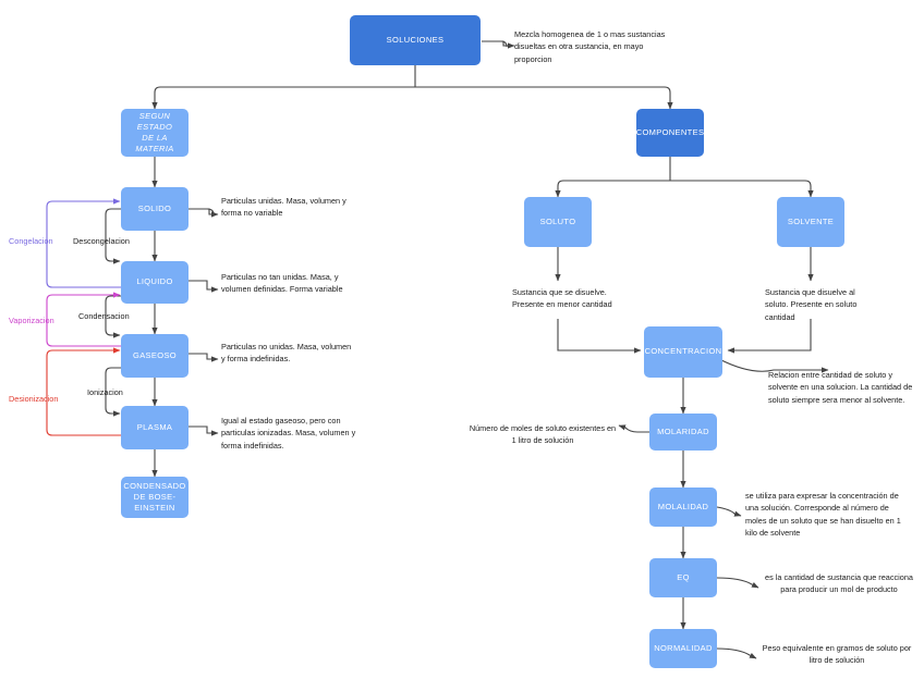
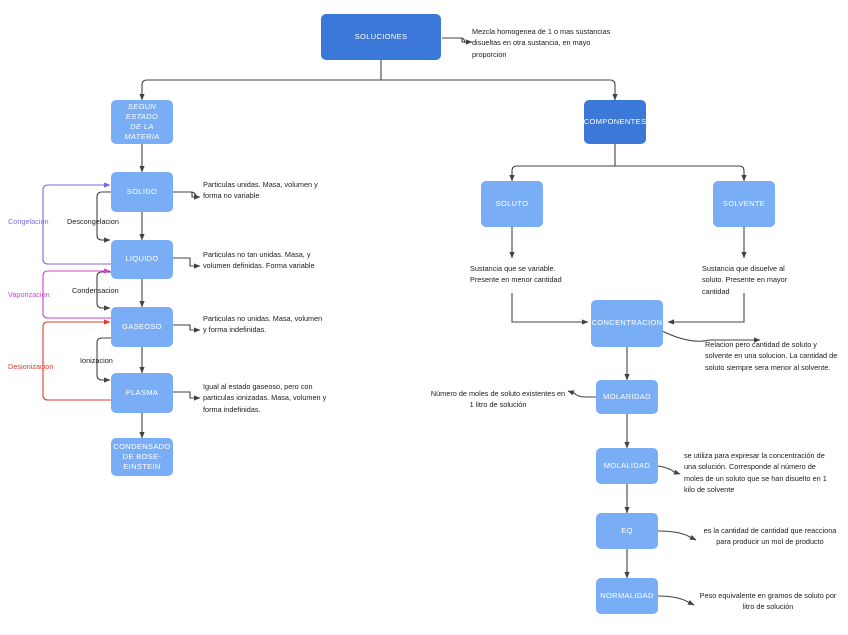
  SOLUCIONES
  SEGUN ESTADO
  DE LA MATERIA
  SOLIDO
  LIQUIDO
  GASEOSO
  PLASMA
  CONDENSADO
  DE BOSE-
  EINSTEIN
  COMPONENTES
  SOLUTO
  SOLVENTE
  CONCENTRACION
  MOLARIDAD
  MOLALIDAD
  EQ
  NORMALIDAD
  Mezcla homogenea de 1 o mas sustancias disueltas en otra sustancia, en mayo proporcion
  Particulas unidas. Masa, volumen y forma no variable
  Particulas no tan unidas. Masa, y volumen definidas. Forma variable
  Particulas no unidas. Masa, volumen y forma indefinidas.
  Igual al estado gaseoso, pero con particulas ionizadas. Masa, volumen y forma indefinidas.
- Sustancia que se disuelve. Presente en menor cantidad
+ Sustancia que se variable. Presente en menor cantidad
- Sustancia que disuelve al soluto. Presente en soluto cantidad
+ Sustancia que disuelve al soluto. Presente en mayor cantidad
- Relacion entre cantidad de soluto y solvente en una solucion. La cantidad de soluto siempre sera menor al solvente.
+ Relacion pero cantidad de soluto y solvente en una solucion. La cantidad de soluto siempre sera menor al solvente.
  Número de moles de soluto existentes en 1 litro de solución
  se utiliza para expresar la concentración de una solución. Corresponde al número de moles de un soluto que se han disuelto en 1 kilo de solvente
- es la cantidad de sustancia que reacciona para producir un mol de producto
+ es la cantidad de cantidad que reacciona para producir un mol de producto
  Peso equivalente en gramos de soluto por litro de solución
  Congelacion
  Descongelacion
  Vaporizacion
  Condensacion
  Desionizacion
  Ionizacion
